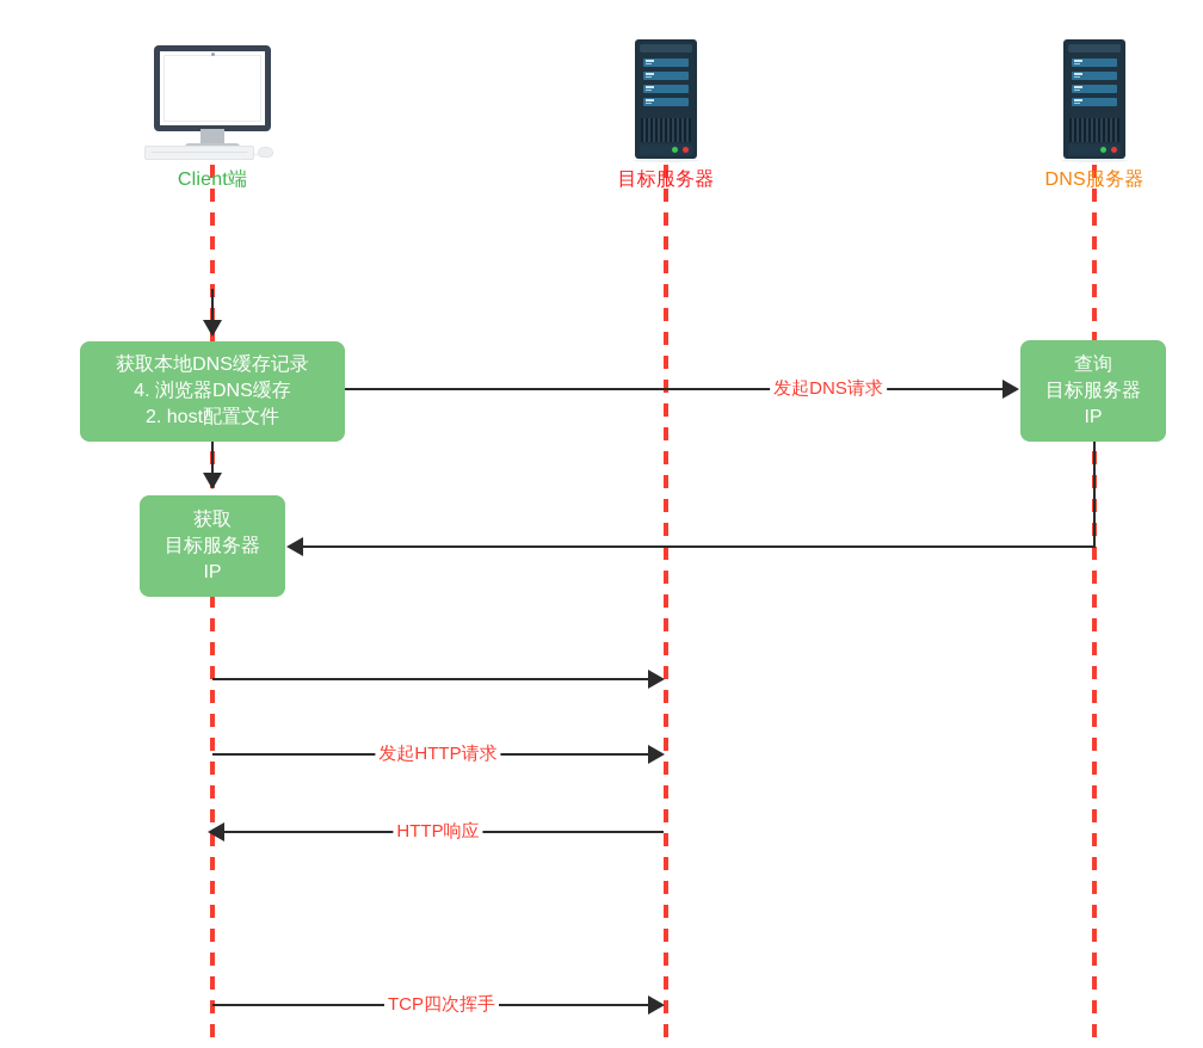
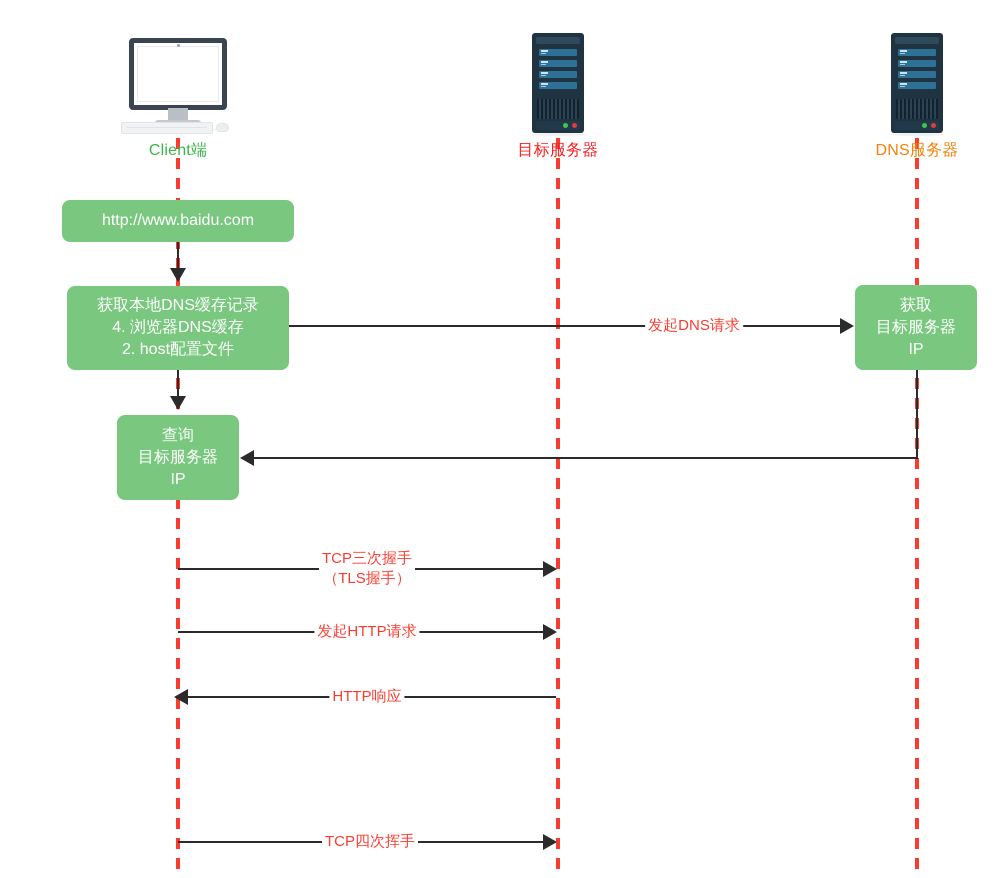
  Client端
  目标服务器
  DNS服务器
+ http://www.baidu.com
  获取本地DNS缓存记录
  4. 浏览器DNS缓存
  2. host配置文件
  发起DNS请求
- 查询
+ 获取
  目标服务器
  IP
- 获取
+ 查询
  目标服务器
  IP
+ TCP三次握手
+ （TLS握手）
  发起HTTP请求
  HTTP响应
  TCP四次挥手
